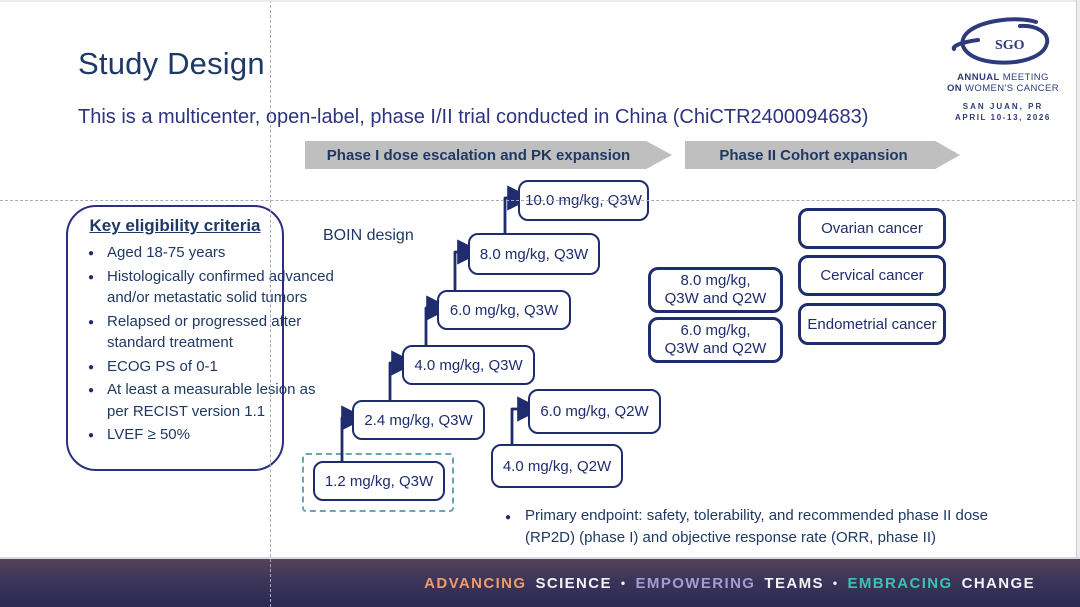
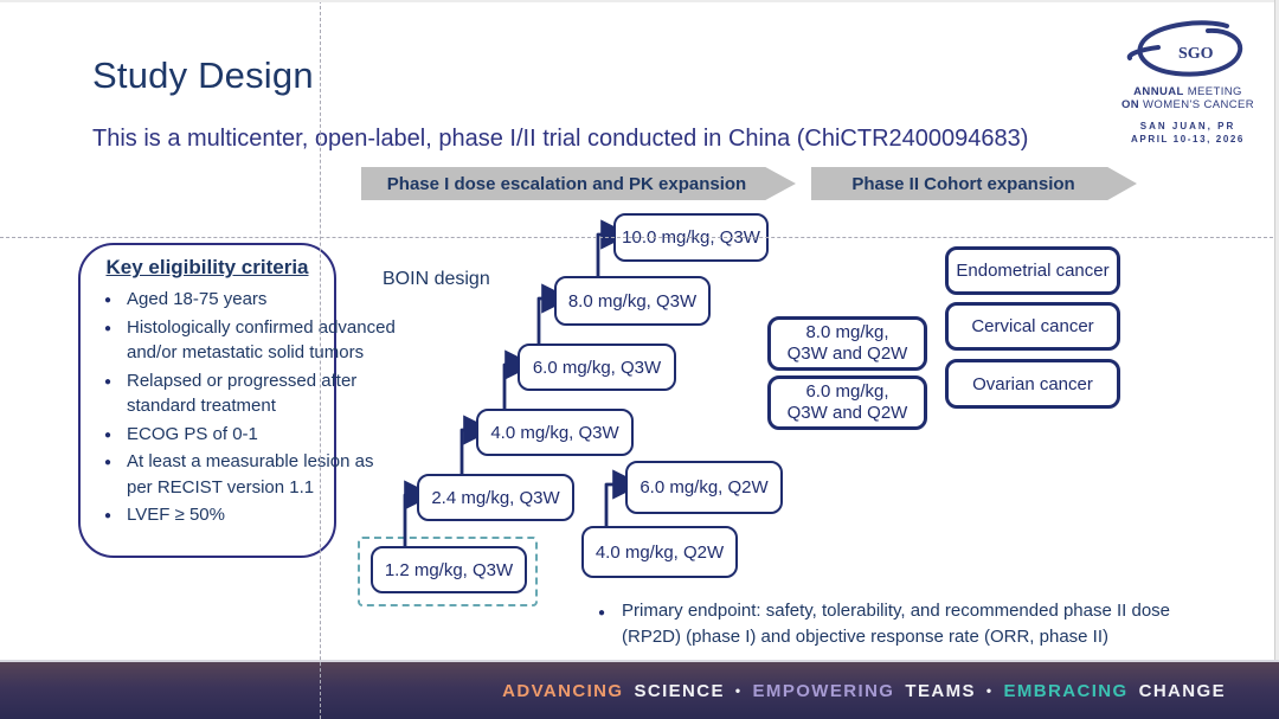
  Study Design
  This is a multicenter, open-label, phase I/II trial conducted in China (ChiCTR2400094683)
  Phase I dose escalation and PK expansion
  Phase II Cohort expansion
  Key eligibility criteria
  Aged 18-75 years
  Histologically confirmed advanced and/or metastatic solid tumors
  Relapsed or progressed after standard treatment
  ECOG PS of 0-1
  At least a measurable lesion as per RECIST version 1.1
  LVEF ≥ 50%
  BOIN design
  1.2 mg/kg, Q3W
  2.4 mg/kg, Q3W
  4.0 mg/kg, Q3W
  6.0 mg/kg, Q3W
  8.0 mg/kg, Q3W
  10.0 mg/kg, Q3W
  4.0 mg/kg, Q2W
  6.0 mg/kg, Q2W
  8.0 mg/kg,
  Q3W and Q2W
  6.0 mg/kg,
  Q3W and Q2W
- Ovarian cancer
+ Endometrial cancer
  Cervical cancer
- Endometrial cancer
+ Ovarian cancer
  ●
  Primary endpoint: safety, tolerability, and recommended phase II dose (RP2D) (phase I) and objective response rate (ORR, phase II)
  SGO
  ANNUAL MEETING
  ON WOMEN'S CANCER
  SAN JUAN, PR
  APRIL 10-13, 2026
  ADVANCING
  SCIENCE
  •
  EMPOWERING
  TEAMS
  •
  EMBRACING
  CHANGE
